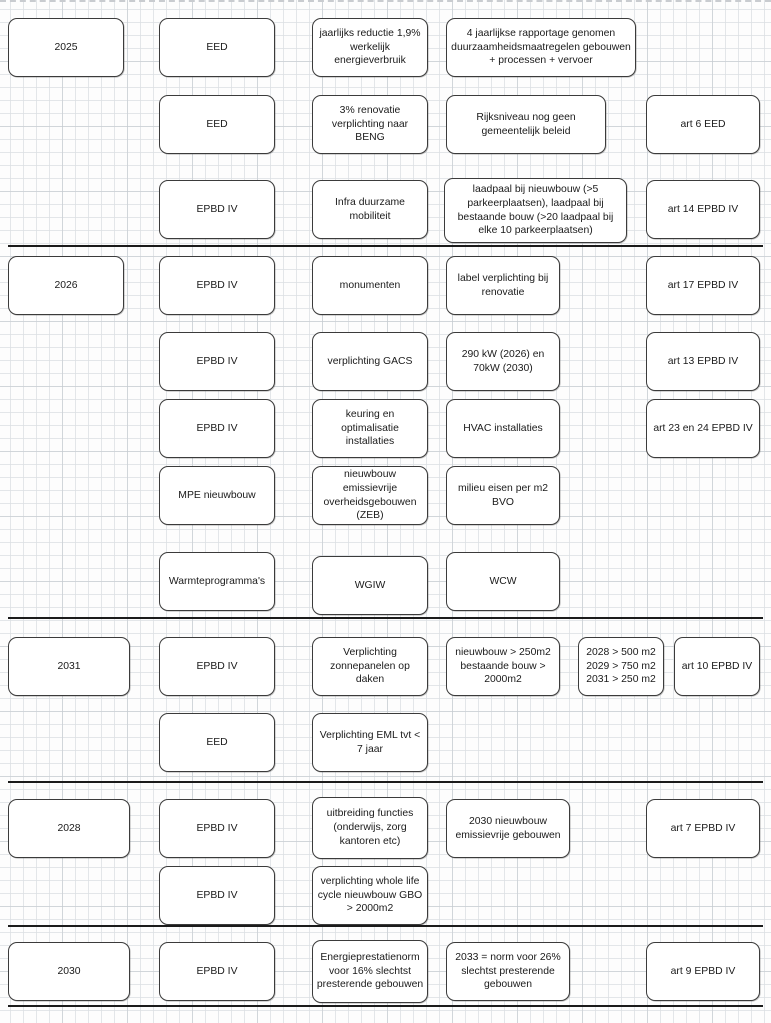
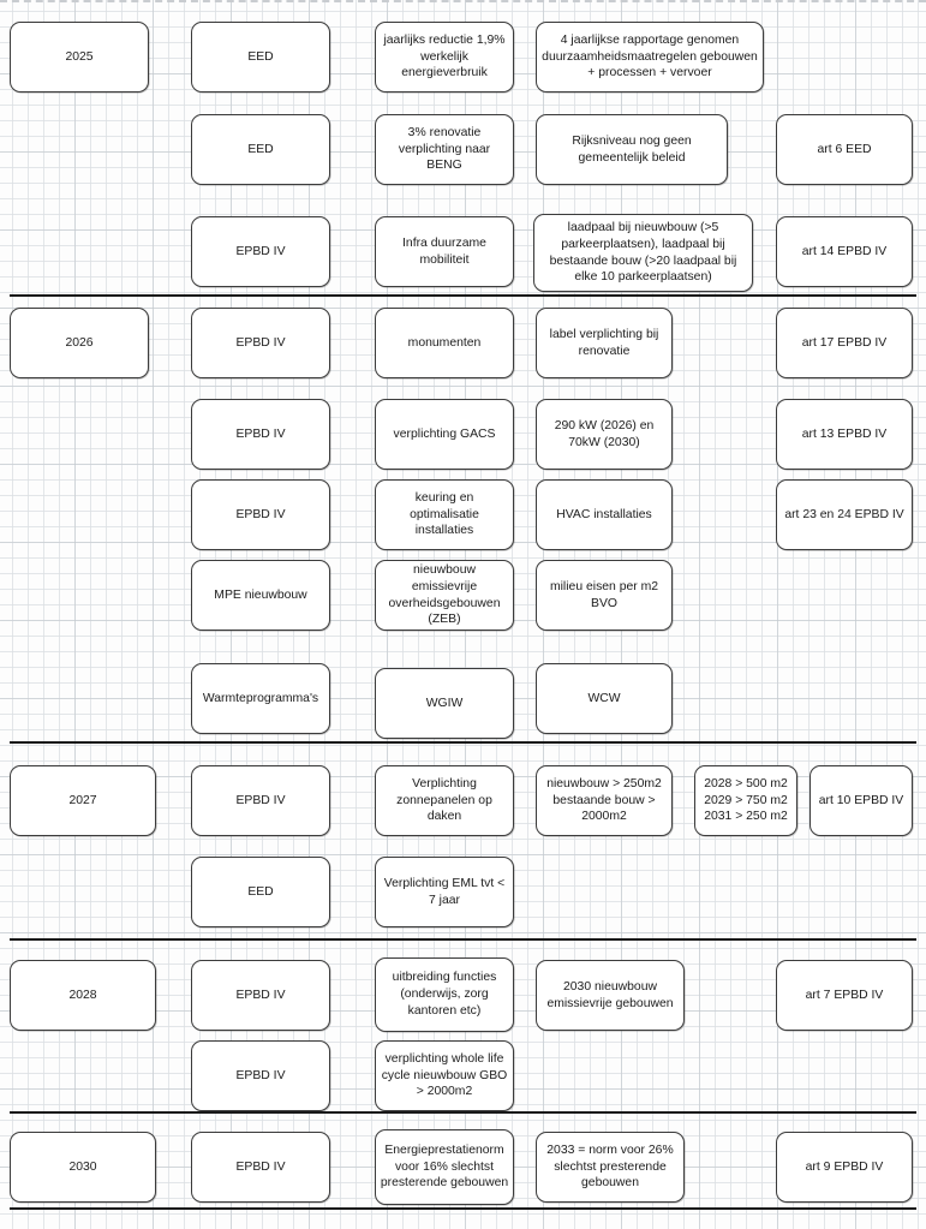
  2025
  EED
  jaarlijks reductie 1,9% werkelijk energieverbruik
  4 jaarlijkse rapportage genomen duurzaamheidsmaatregelen gebouwen + processen + vervoer
  EED
  3% renovatie verplichting naar BENG
  Rijksniveau nog geen gemeentelijk beleid
  art 6 EED
  EPBD IV
  Infra duurzame mobiliteit
  laadpaal bij nieuwbouw (>5 parkeerplaatsen), laadpaal bij bestaande bouw (>20 laadpaal bij elke 10 parkeerplaatsen)
  art 14 EPBD IV
  2026
  EPBD IV
  monumenten
  label verplichting bij renovatie
  art 17 EPBD IV
  EPBD IV
  verplichting GACS
  290 kW (2026) en 70kW (2030)
  art 13 EPBD IV
  EPBD IV
  keuring en optimalisatie installaties
  HVAC installaties
  art 23 en 24 EPBD IV
  MPE nieuwbouw
  nieuwbouw emissievrije overheidsgebouwen (ZEB)
  milieu eisen per m2 BVO
  Warmteprogramma's
  WGIW
  WCW
- 2031
+ 2027
  EPBD IV
  Verplichting zonnepanelen op daken
  nieuwbouw > 250m2 bestaande bouw > 2000m2
  2028 > 500 m2
  2029 > 750 m2
  2031 > 250 m2
  art 10 EPBD IV
  EED
  Verplichting EML tvt < 7 jaar
  2028
  EPBD IV
  uitbreiding functies (onderwijs, zorg kantoren etc)
  2030 nieuwbouw emissievrije gebouwen
  art 7 EPBD IV
  EPBD IV
  verplichting whole life cycle nieuwbouw GBO > 2000m2
  2030
  EPBD IV
  Energieprestatienorm voor 16% slechtst presterende gebouwen
  2033 = norm voor 26% slechtst presterende gebouwen
  art 9 EPBD IV
